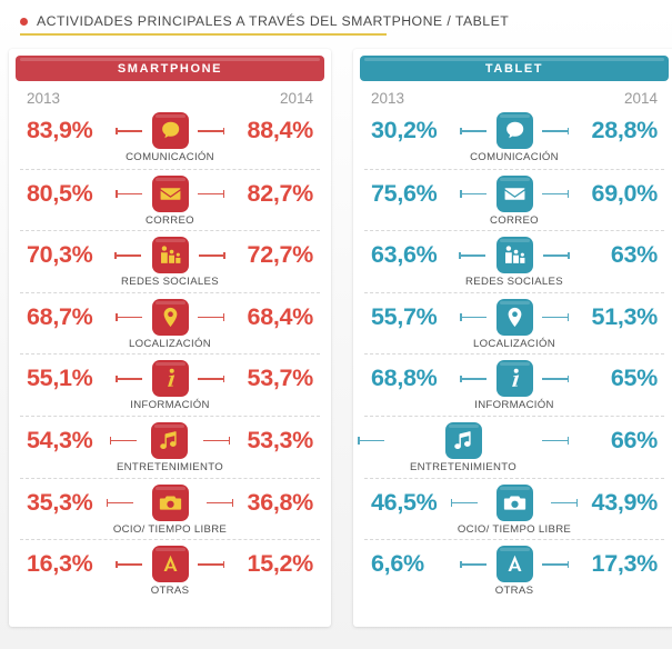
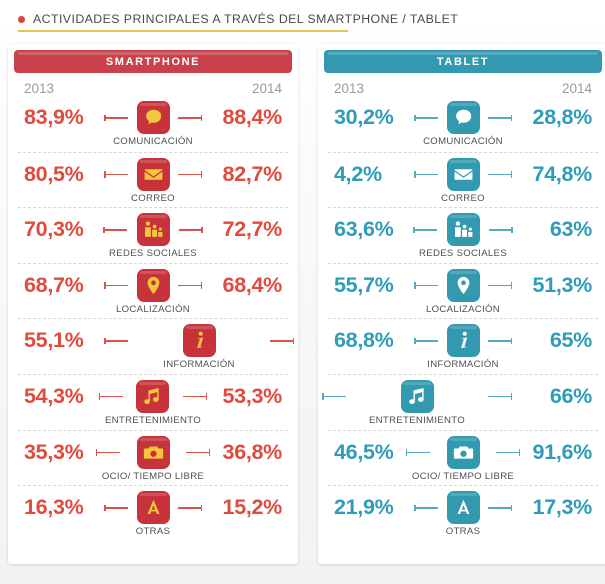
  ACTIVIDADES PRINCIPALES A TRAVÉS DEL SMARTPHONE / TABLET
  SMARTPHONE
  2013
  2014
  83,9%
  COMUNICACIÓN
  88,4%
  80,5%
  CORREO
  82,7%
  70,3%
  REDES SOCIALES
  72,7%
  68,7%
  LOCALIZACIÓN
  68,4%
  55,1%
  INFORMACIÓN
- 53,7%
  54,3%
  ENTRETENIMIENTO
  53,3%
  35,3%
  OCIO/ TIEMPO LIBRE
  36,8%
  16,3%
  OTRAS
  15,2%
  TABLET
  2013
  2014
  30,2%
  COMUNICACIÓN
  28,8%
- 75,6%
+ 4,2%
  CORREO
- 69,0%
+ 74,8%
  63,6%
  REDES SOCIALES
  63%
  55,7%
  LOCALIZACIÓN
  51,3%
  68,8%
  INFORMACIÓN
  65%
  ENTRETENIMIENTO
  66%
  46,5%
  OCIO/ TIEMPO LIBRE
- 43,9%
+ 91,6%
- 6,6%
+ 21,9%
  OTRAS
  17,3%
